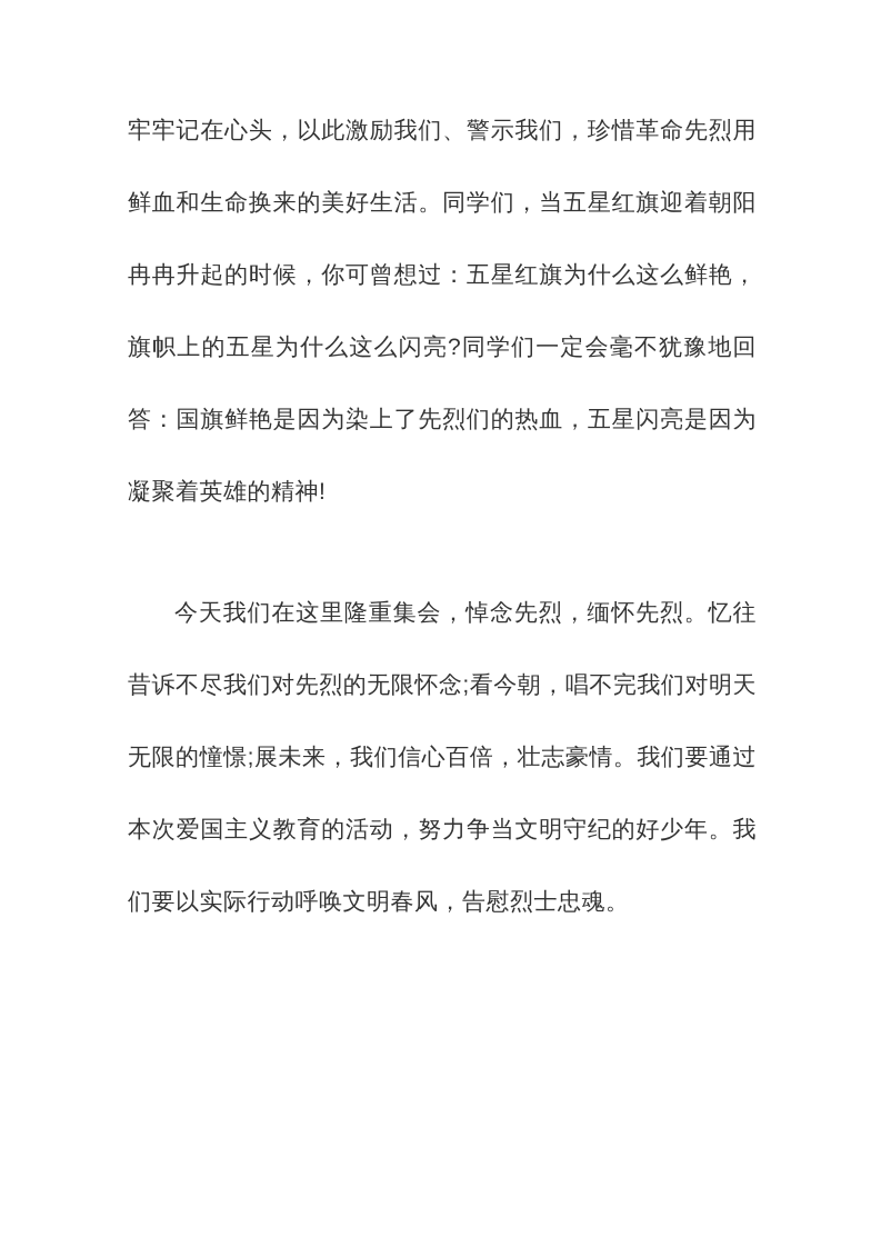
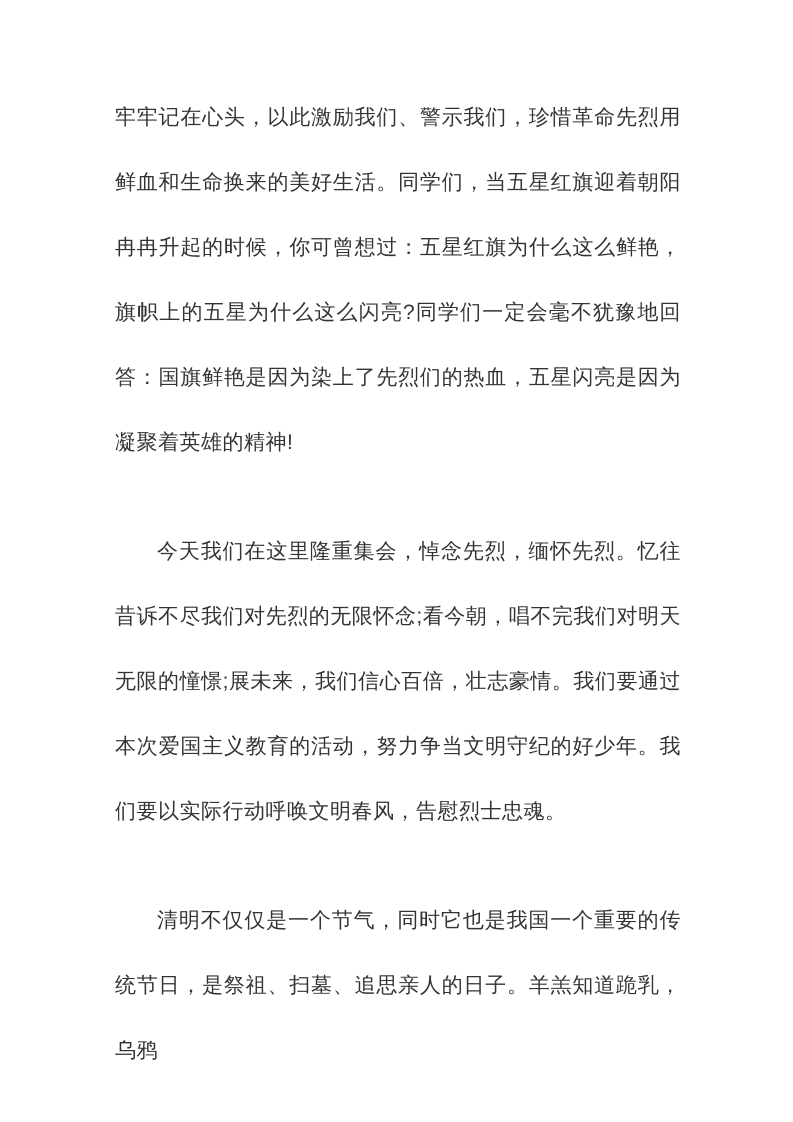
  牢牢记在心头，以此激励我们、警示我们，珍惜革命先烈用鲜血和生命换来的美好生活。同学们，当五星红旗迎着朝阳冉冉升起的时候，你可曾想过：五星红旗为什么这么鲜艳，旗帜上的五星为什么这么闪亮?同学们一定会毫不犹豫地回答：国旗鲜艳是因为染上了先烈们的热血，五星闪亮是因为凝聚着英雄的精神!
  今天我们在这里隆重集会，悼念先烈，缅怀先烈。忆往昔诉不尽我们对先烈的无限怀念;看今朝，唱不完我们对明天无限的憧憬;展未来，我们信心百倍，壮志豪情。我们要通过本次爱国主义教育的活动，努力争当文明守纪的好少年。我们要以实际行动呼唤文明春风，告慰烈士忠魂。
+ 清明不仅仅是一个节气，同时它也是我国一个重要的传统节日，是祭祖、扫墓、追思亲人的日子。羊羔知道跪乳，乌鸦
